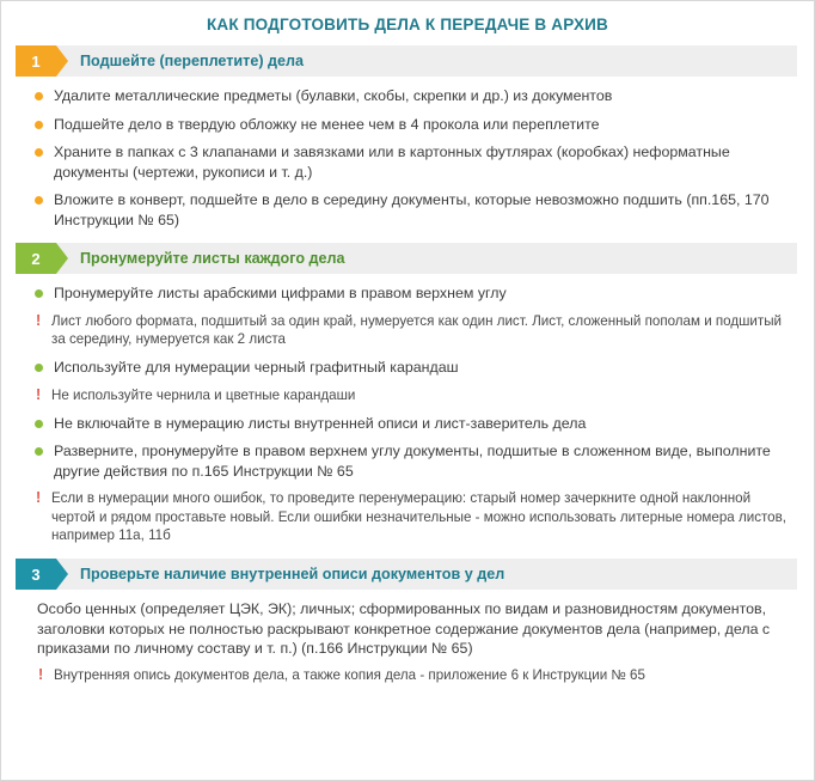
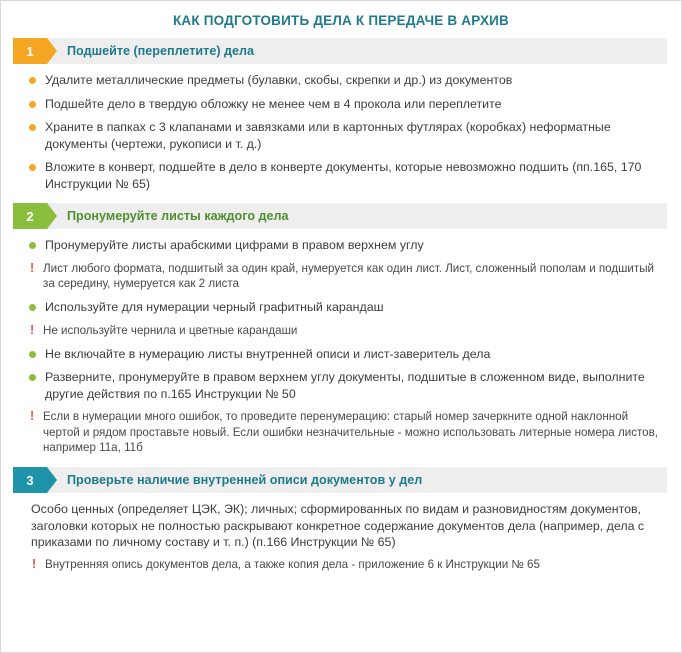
  КАК ПОДГОТОВИТЬ ДЕЛА К ПЕРЕДАЧЕ В АРХИВ
  1
  Подшейте (переплетите) дела
  Удалите металлические предметы (булавки, скобы, скрепки и др.) из документов
  Подшейте дело в твердую обложку не менее чем в 4 прокола или переплетите
  Храните в папках с 3 клапанами и завязками или в картонных футлярах (коробках) неформатные документы (чертежи, рукописи и т. д.)
- Вложите в конверт, подшейте в дело в середину документы, которые невозможно подшить (пп.165, 170 Инструкции № 65)
+ Вложите в конверт, подшейте в дело в конверте документы, которые невозможно подшить (пп.165, 170 Инструкции № 65)
  2
  Пронумеруйте листы каждого дела
  Пронумеруйте листы арабскими цифрами в правом верхнем углу
  Лист любого формата, подшитый за один край, нумеруется как один лист. Лист, сложенный пополам и подшитый за середину, нумеруется как 2 листа
  Используйте для нумерации черный графитный карандаш
  Не используйте чернила и цветные карандаши
  Не включайте в нумерацию листы внутренней описи и лист-заверитель дела
- Разверните, пронумеруйте в правом верхнем углу документы, подшитые в сложенном виде, выполните другие действия по п.165 Инструкции № 65
+ Разверните, пронумеруйте в правом верхнем углу документы, подшитые в сложенном виде, выполните другие действия по п.165 Инструкции № 50
  Если в нумерации много ошибок, то проведите перенумерацию: старый номер зачеркните одной наклонной чертой и рядом проставьте новый. Если ошибки незначительные - можно использовать литерные номера листов, например 11а, 11б
  3
  Проверьте наличие внутренней описи документов у дел
  Особо ценных (определяет ЦЭК, ЭК); личных; сформированных по видам и разновидностям документов, заголовки которых не полностью раскрывают конкретное содержание документов дела (например, дела с приказами по личному составу и т. п.) (п.166 Инструкции № 65)
  Внутренняя опись документов дела, а также копия дела - приложение 6 к Инструкции № 65
